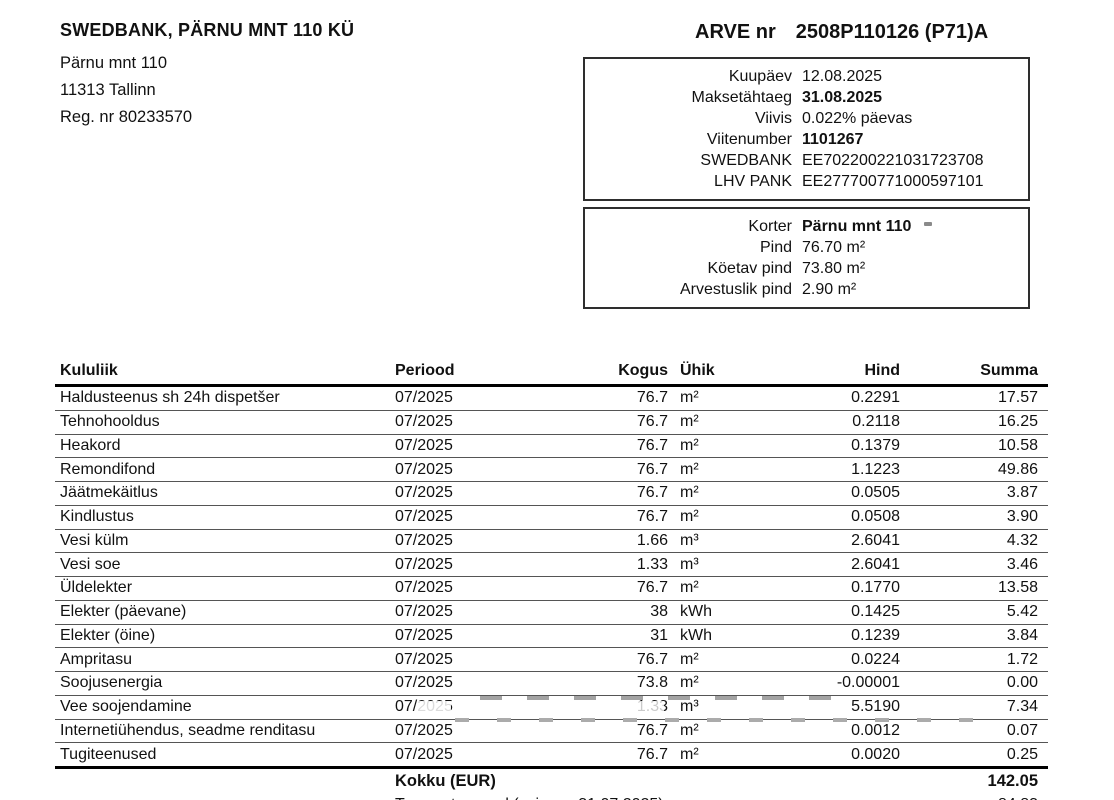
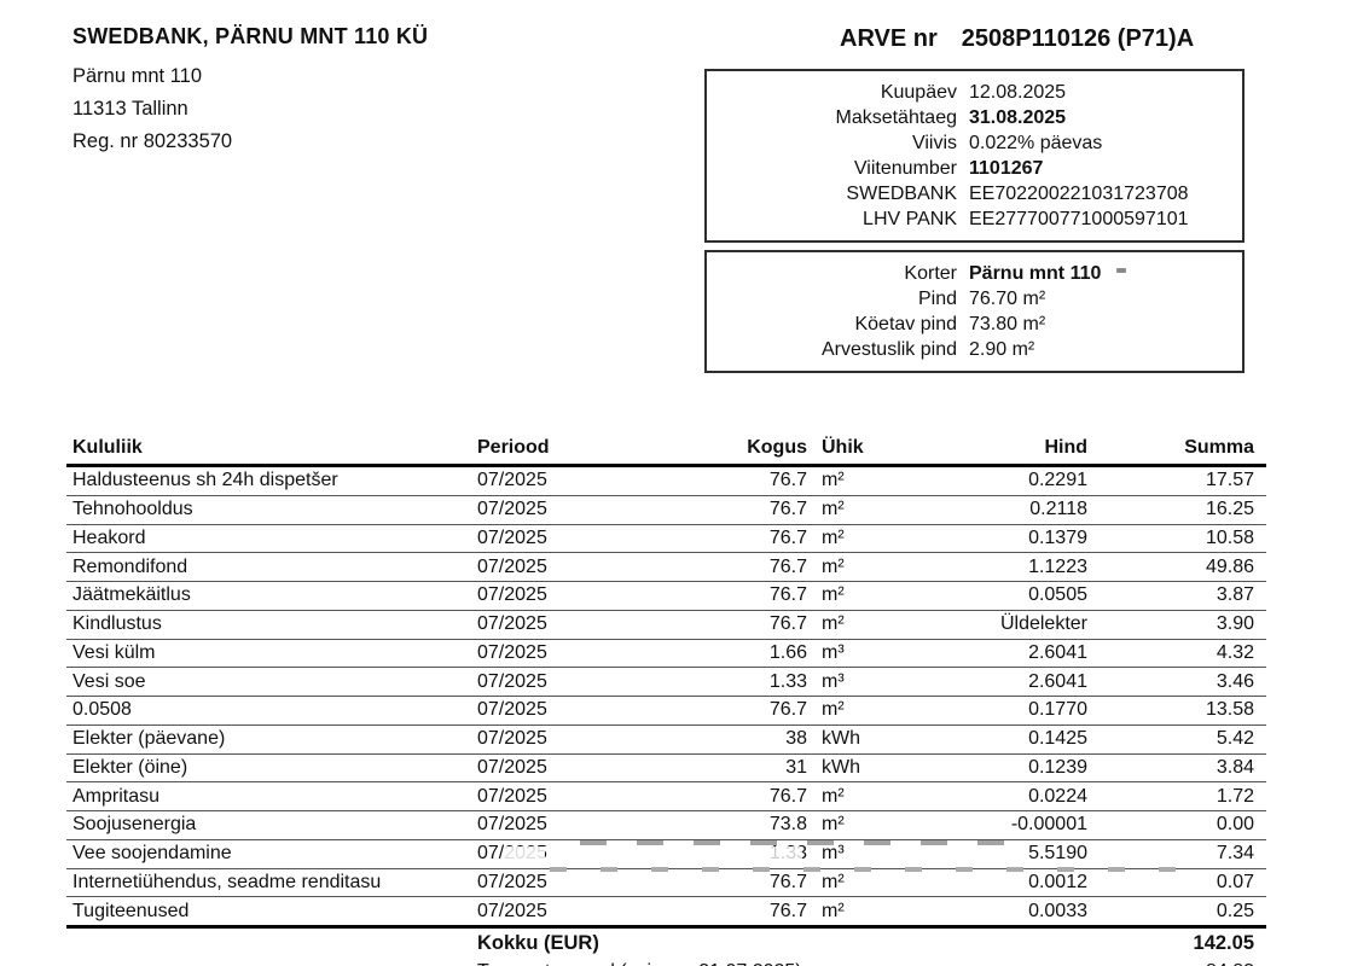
  SWEDBANK, PÄRNU MNT 110 KÜ
  Pärnu mnt 110
  11313 Tallinn
  Reg. nr 80233570
  ARVE nr 2508P110126 (P71)A
  Kuupäev
  12.08.2025
  Maksetähtaeg
  31.08.2025
  Viivis
  0.022% päevas
  Viitenumber
  1101267
  SWEDBANK
  EE702200221031723708
  LHV PANK
  EE277700771000597101
  Korter
  Pärnu mnt 110
  Pind
  76.70 m²
  Köetav pind
  73.80 m²
  Arvestuslik pind
  2.90 m²
  Kululiik	Periood	Kogus	Ühik	Hind	Summa
  Haldusteenus sh 24h dispetšer	07/2025	76.7	m²	0.2291	17.57
  Tehnohooldus	07/2025	76.7	m²	0.2118	16.25
  Heakord	07/2025	76.7	m²	0.1379	10.58
  Remondifond	07/2025	76.7	m²	1.1223	49.86
  Jäätmekäitlus	07/2025	76.7	m²	0.0505	3.87
- Kindlustus	07/2025	76.7	m²	0.0508	3.90
+ Kindlustus	07/2025	76.7	m²	Üldelekter	3.90
  Vesi külm	07/2025	1.66	m³	2.6041	4.32
  Vesi soe	07/2025	1.33	m³	2.6041	3.46
- Üldelekter	07/2025	76.7	m²	0.1770	13.58
+ 0.0508	07/2025	76.7	m²	0.1770	13.58
  Elekter (päevane)	07/2025	38	kWh	0.1425	5.42
  Elekter (öine)	07/2025	31	kWh	0.1239	3.84
  Ampritasu	07/2025	76.7	m²	0.0224	1.72
  Soojusenergia	07/2025	73.8	m²	-0.00001	0.00
  Vee soojendamine	07/2025	1.33	m³	5.5190	7.34
  Internetiühendus, seadme renditasu	07/2025	76.7	m²	0.0012	0.07
- Tugiteenused	07/2025	76.7	m²	0.0020	0.25
+ Tugiteenused	07/2025	76.7	m²	0.0033	0.25
  	Kokku (EUR)				142.05
